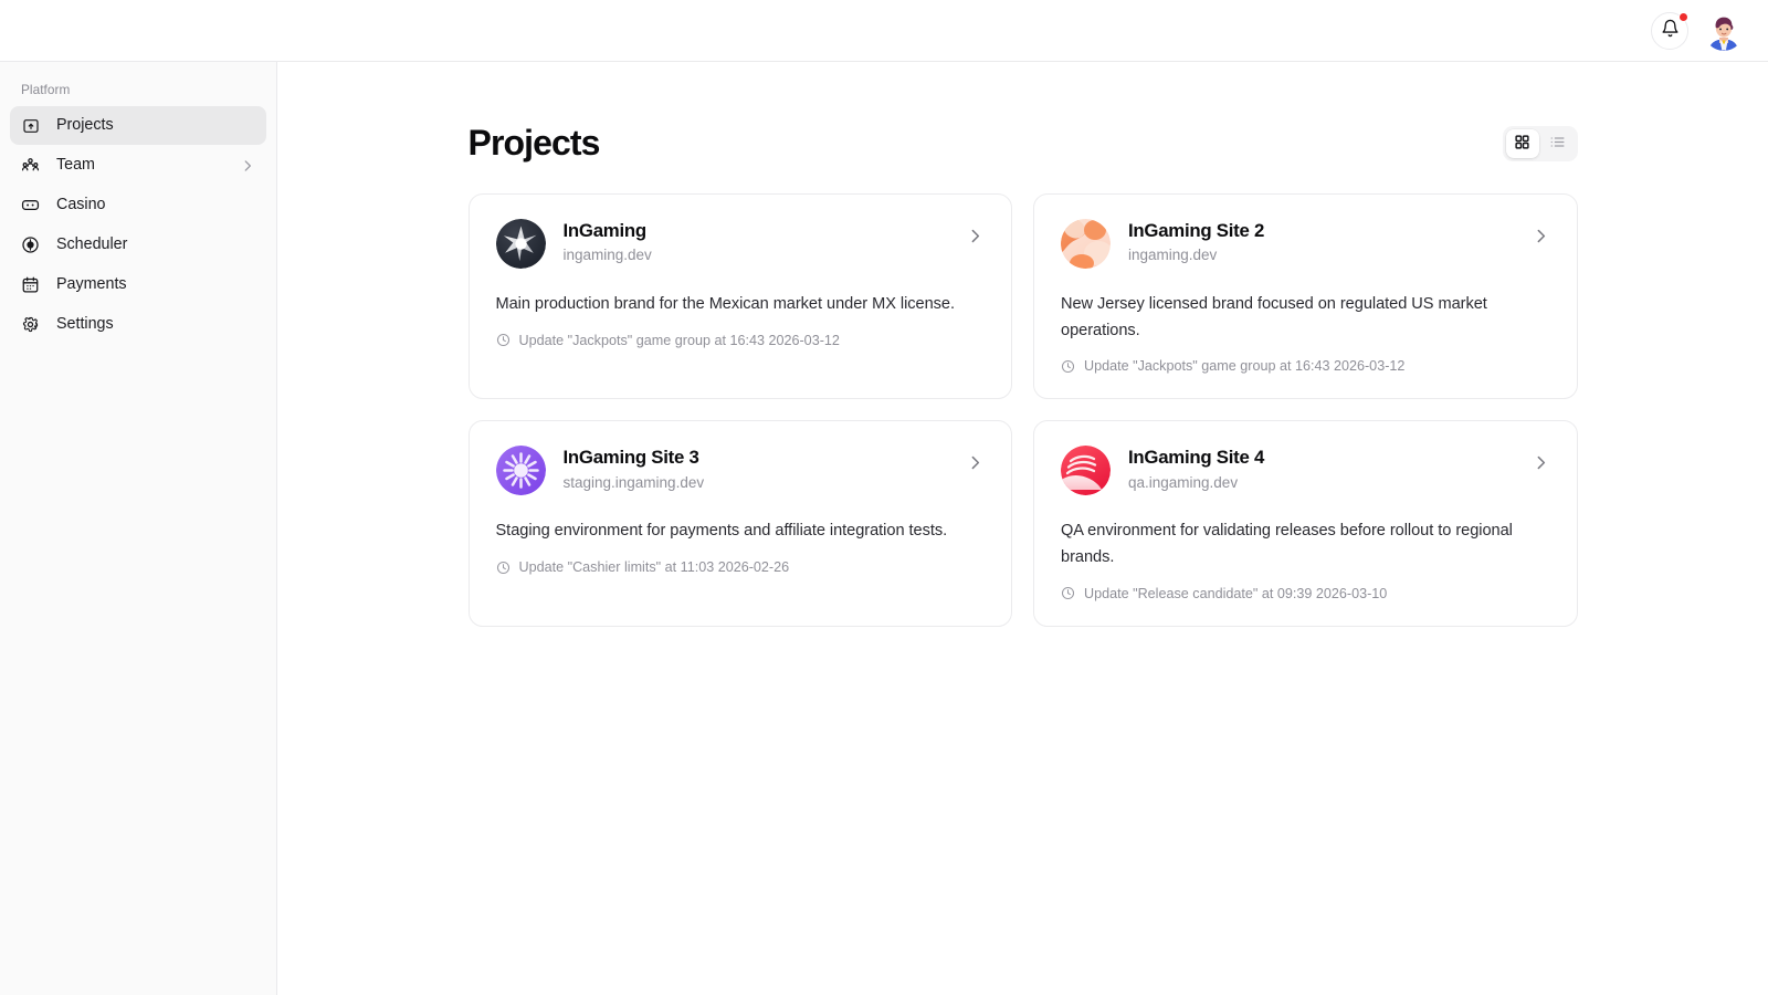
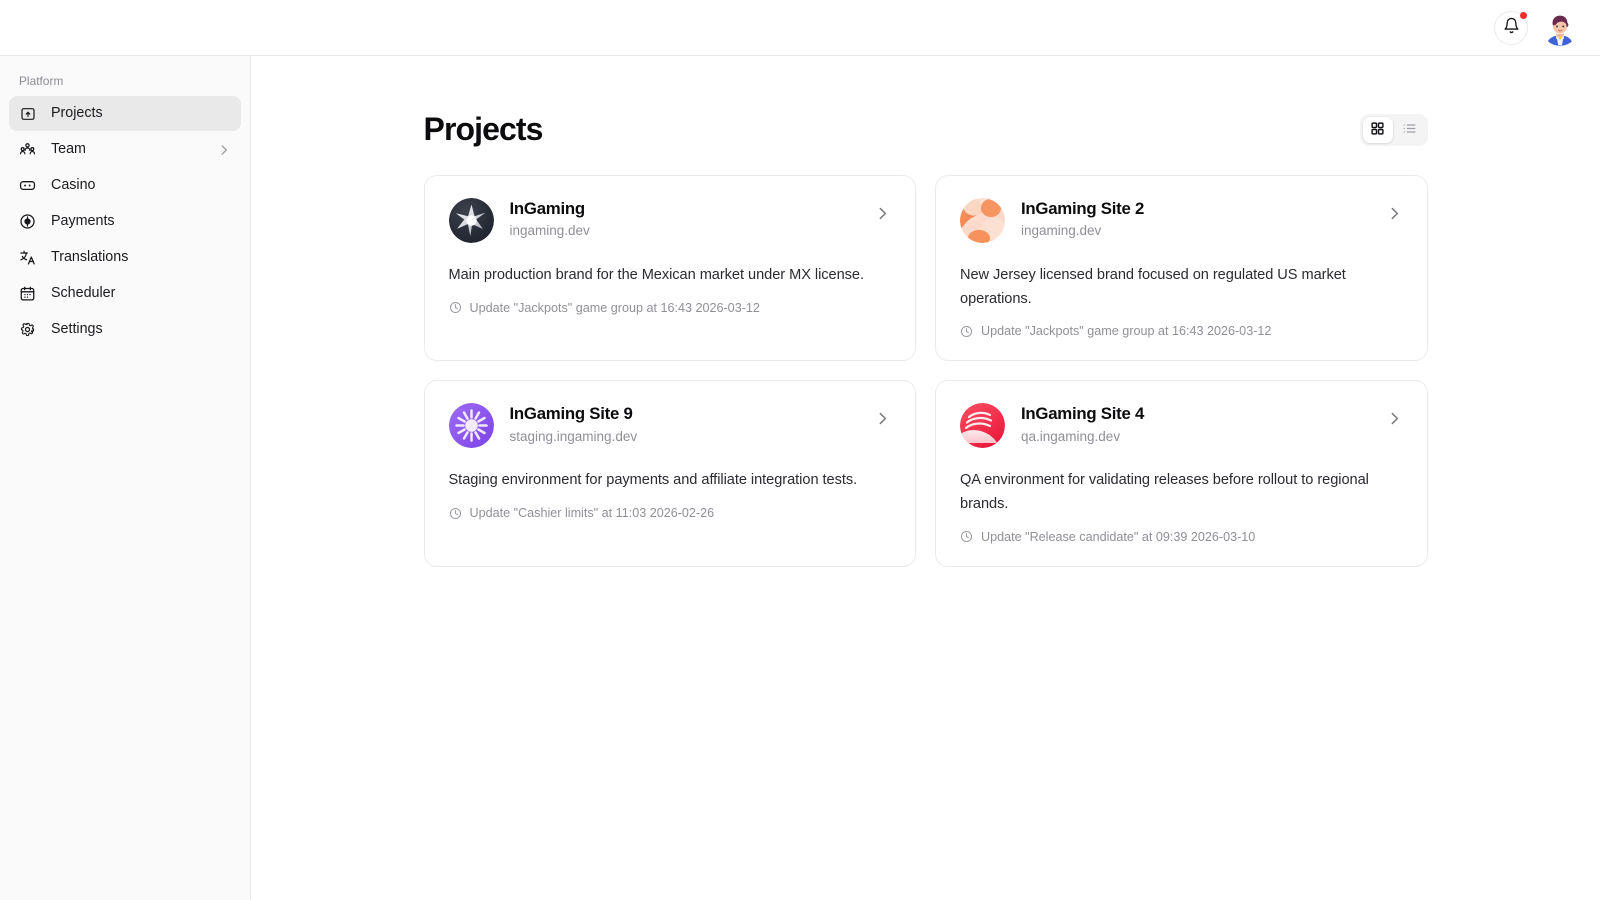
  Platform
  Projects
  Team
  Casino
- Scheduler
+ Payments
+ Translations
- Payments
+ Scheduler
  Settings
  Projects
  InGaming
  ingaming.dev
  Main production brand for the Mexican market under MX license.
  Update "Jackpots" game group at 16:43 2026-03-12
  InGaming Site 2
  ingaming.dev
  New Jersey licensed brand focused on regulated US market operations.
  Update "Jackpots" game group at 16:43 2026-03-12
- InGaming Site 3
+ InGaming Site 9
  staging.ingaming.dev
  Staging environment for payments and affiliate integration tests.
  Update "Cashier limits" at 11:03 2026-02-26
  InGaming Site 4
  qa.ingaming.dev
  QA environment for validating releases before rollout to regional brands.
  Update "Release candidate" at 09:39 2026-03-10
